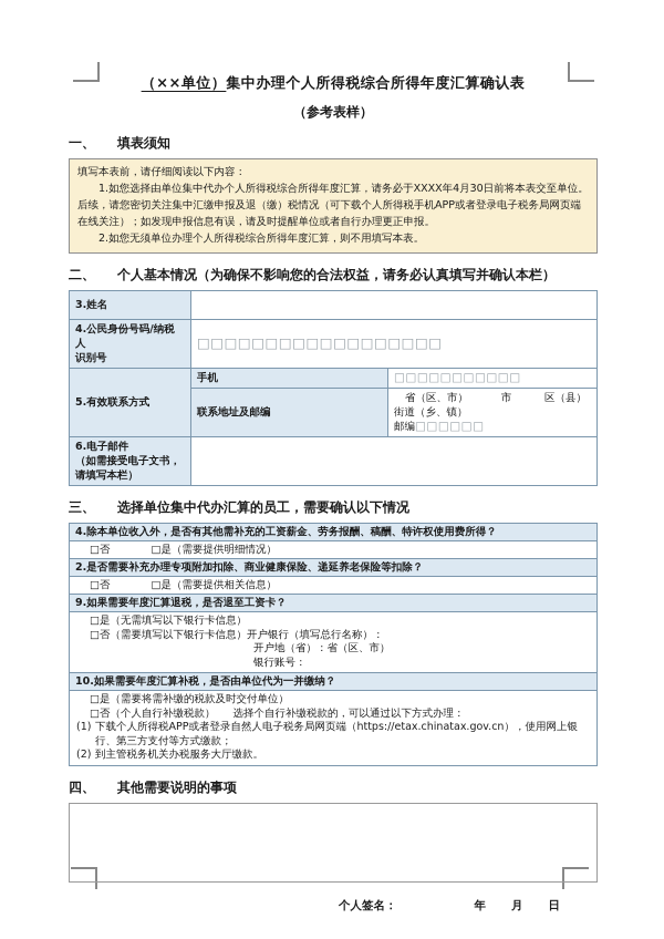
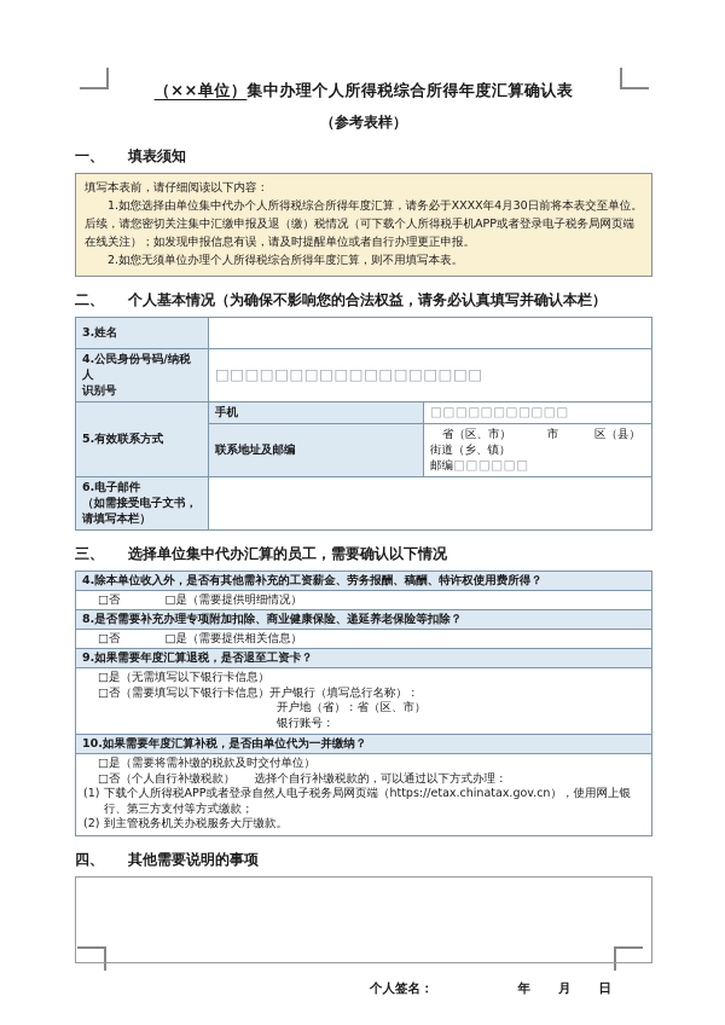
  （××单位）集中办理个人所得税综合所得年度汇算确认表
  （参考表样）
  一、
  填表须知
  填写本表前，请仔细阅读以下内容：
  1.如您选择由单位集中代办个人所得税综合所得年度汇算，请务必于XXXX年4月30日前将本表交至单位。后续，请您密切关注集中汇缴申报及退（缴）税情况（可下载个人所得税手机APP或者登录电子税务局网页端在线关注）；如发现申报信息有误，请及时提醒单位或者自行办理更正申报。
  2.如您无须单位办理个人所得税综合所得年度汇算，则不用填写本表。
  二、
  个人基本情况（为确保不影响您的合法权益，请务必认真填写并确认本栏）
  3.姓名
  4.公民身份号码/纳税人 识别号	□□□□□□□□□□□□□□□□□□
  5.有效联系方式	手机	□□□□□□□□□□□
  联系地址及邮编	省（区、市） 市 区（县） 街道（乡、镇） 邮编□□□□□□
  6.电子邮件 （如需接受电子文书， 请填写本栏）
  三、
  选择单位集中代办汇算的员工，需要确认以下情况
  4.除本单位收入外，是否有其他需补充的工资薪金、劳务报酬、稿酬、特许权使用费所得？
  □否 □是（需要提供明细情况）
- 2.是否需要补充办理专项附加扣除、商业健康保险、递延养老保险等扣除？
+ 8.是否需要补充办理专项附加扣除、商业健康保险、递延养老保险等扣除？
  □否 □是（需要提供相关信息）
  9.如果需要年度汇算退税，是否退至工资卡？
  □是（无需填写以下银行卡信息） □否（需要填写以下银行卡信息）开户银行（填写总行名称）： 开户地（省）：省（区、市） 银行账号：
  10.如果需要年度汇算补税，是否由单位代为一并缴纳？
  □是（需要将需补缴的税款及时交付单位） □否（个人自行补缴税款） 选择个自行补缴税款的，可以通过以下方式办理： (1) 下载个人所得税APP或者登录自然人电子税务局网页端（https://etax.chinatax.gov.cn），使用网上银行、第三方支付等方式缴款； (2) 到主管税务机关办税服务大厅缴款。
  四、
  其他需要说明的事项
  个人签名：
  年
  月
  日
